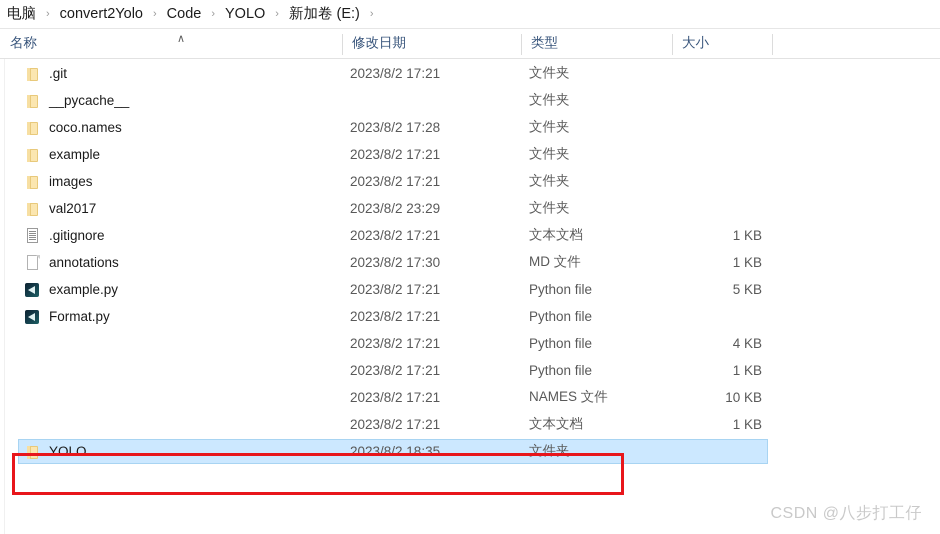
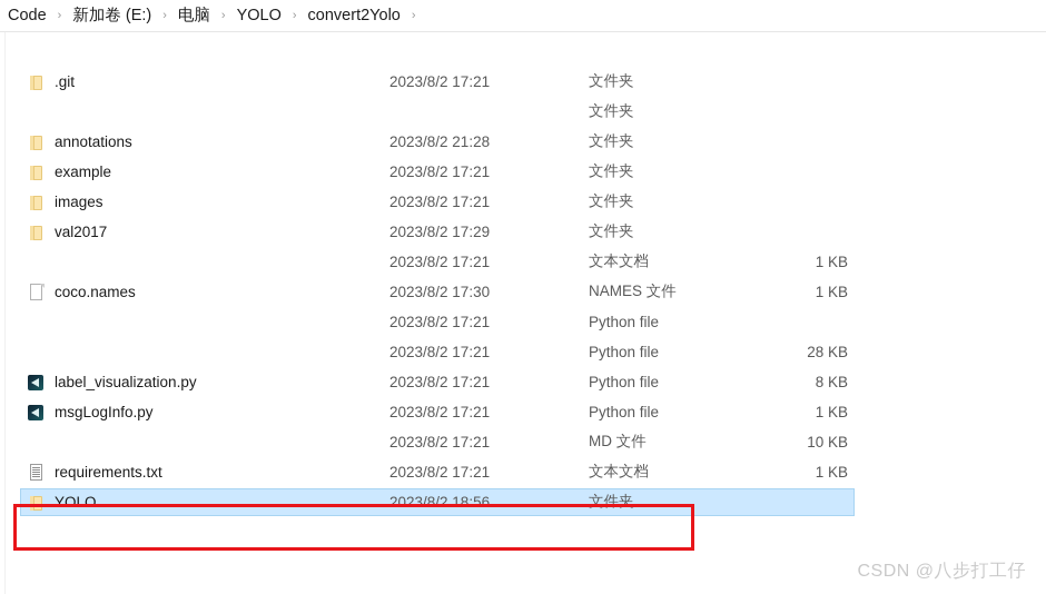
- 电脑
+ Code
  ›
- convert2Yolo
+ 新加卷 (E:)
  ›
- Code
+ 电脑
  ›
  YOLO
  ›
- 新加卷 (E:)
+ convert2Yolo
  ›
- 名称
- ∧
- 修改日期
- 类型
- 大小
  .git
  2023/8/2 17:21
  文件夹
- __pycache__
  文件夹
- coco.names
+ annotations
- 2023/8/2 17:28
+ 2023/8/2 21:28
  文件夹
  example
  2023/8/2 17:21
  文件夹
  images
  2023/8/2 17:21
  文件夹
  val2017
- 2023/8/2 23:29
+ 2023/8/2 17:29
  文件夹
- .gitignore
  2023/8/2 17:21
  文本文档
  1 KB
- annotations
+ coco.names
  2023/8/2 17:30
- MD 文件
+ NAMES 文件
  1 KB
- example.py
  2023/8/2 17:21
  Python file
- 5 KB
- Format.py
  2023/8/2 17:21
  Python file
+ 28 KB
+ label_visualization.py
  2023/8/2 17:21
  Python file
- 4 KB
+ 8 KB
+ msgLogInfo.py
  2023/8/2 17:21
  Python file
  1 KB
  2023/8/2 17:21
- NAMES 文件
+ MD 文件
  10 KB
+ requirements.txt
  2023/8/2 17:21
  文本文档
  1 KB
  YOLO
- 2023/8/2 18:35
+ 2023/8/2 18:56
  文件夹
  CSDN @八步打工仔
